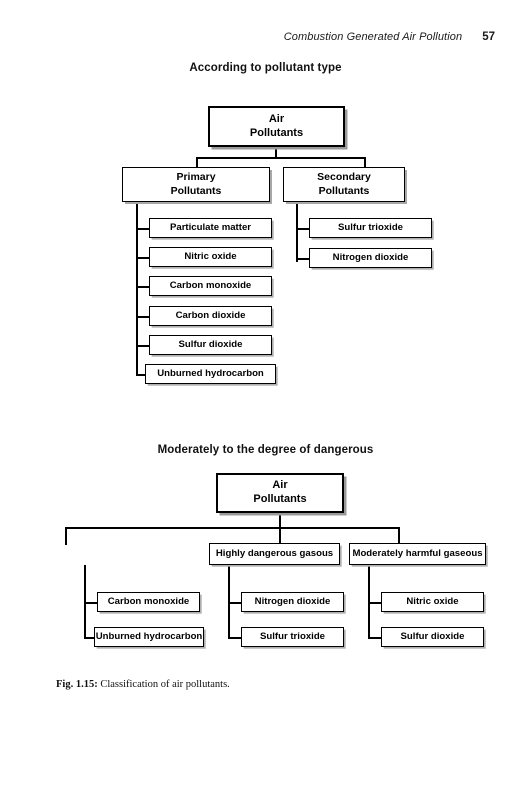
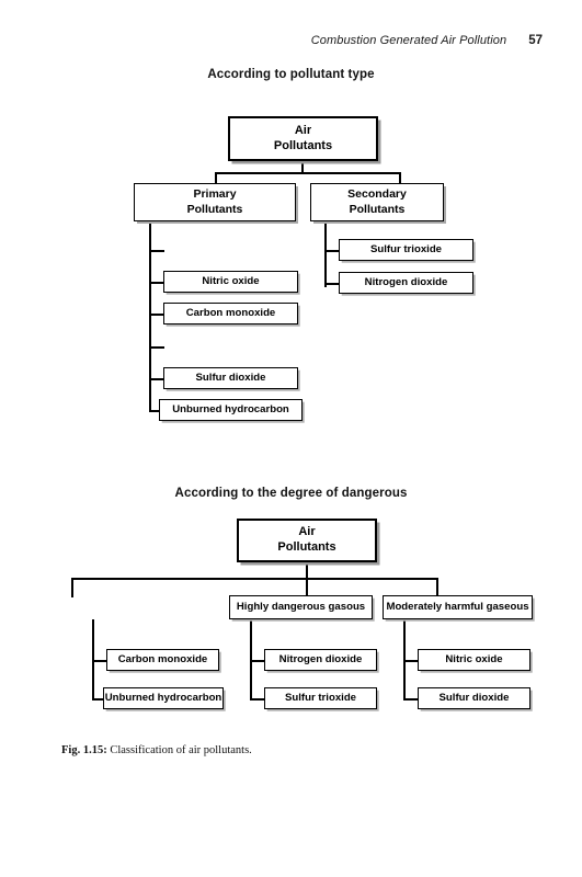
  Combustion Generated Air Pollution
  57
  According to pollutant type
  Air
  Pollutants
  Primary
  Pollutants
  Secondary
  Pollutants
- Particulate matter
  Nitric oxide
  Carbon monoxide
- Carbon dioxide
  Sulfur dioxide
  Unburned hydrocarbon
  Sulfur trioxide
  Nitrogen dioxide
- Moderately to the degree of dangerous
+ According to the degree of dangerous
  Air
  Pollutants
  Highly dangerous gasous
  Moderately harmful gaseous
  Carbon monoxide
  Unburned hydrocarbon
  Nitrogen dioxide
  Sulfur trioxide
  Nitric oxide
  Sulfur dioxide
  Fig. 1.15: Classification of air pollutants.
